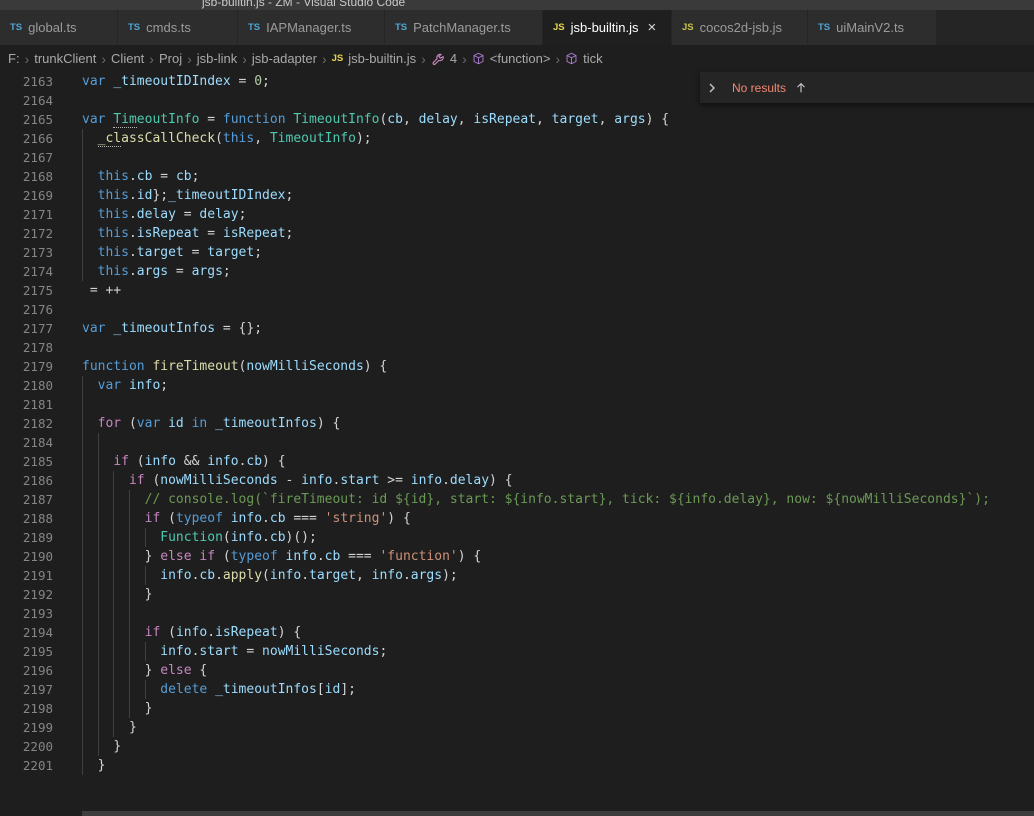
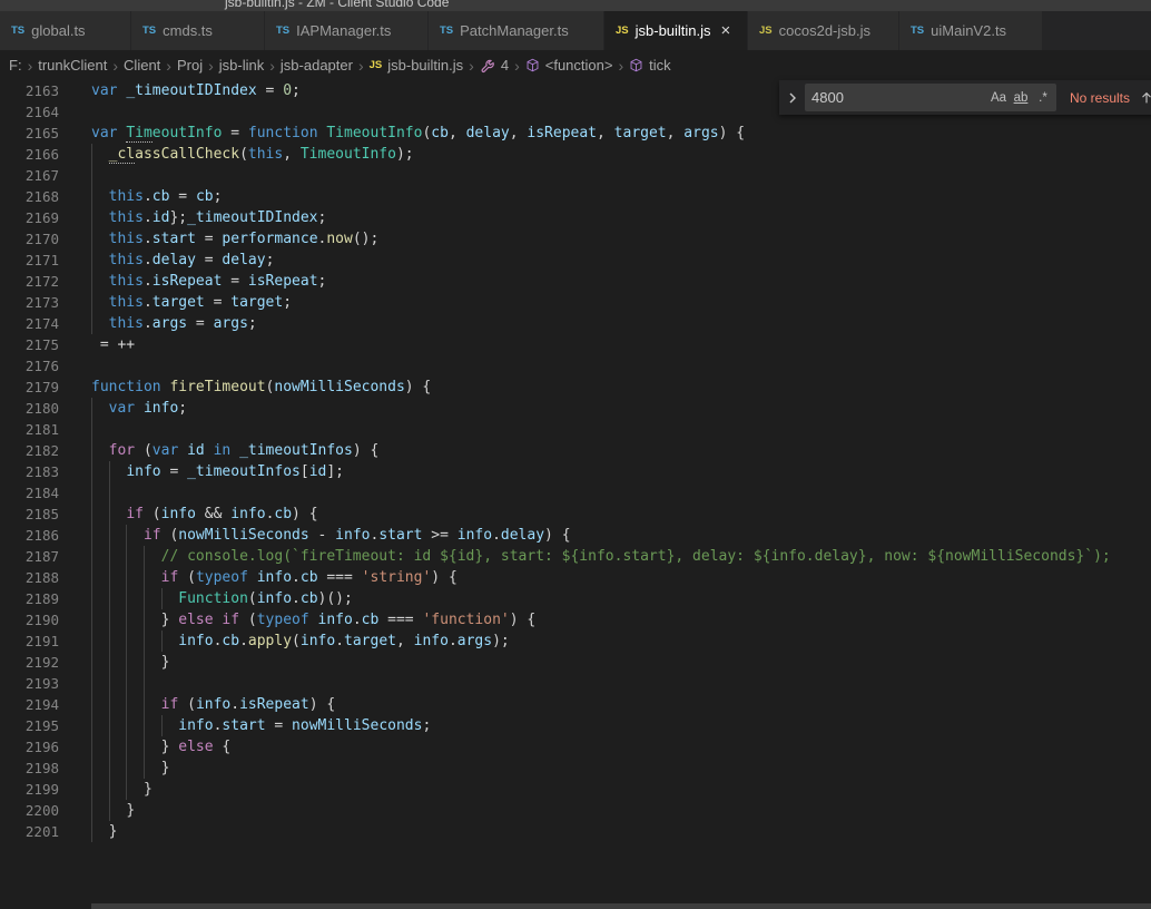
- jsb-builtin.js - ZM - Visual Studio Code
+ jsb-builtin.js - ZM - Client Studio Code
  TS
  global.ts
  TS
  cmds.ts
  TS
  IAPManager.ts
  TS
  PatchManager.ts
  JS
  jsb-builtin.js
  ×
  JS
  cocos2d-jsb.js
  TS
  uiMainV2.ts
  F:
  ›
  trunkClient
  ›
  Client
  ›
  Proj
  ›
  jsb-link
  ›
  jsb-adapter
  ›
  JS
  jsb-builtin.js
  ›
  4
  ›
  <function>
  ›
  tick
  2163
  var _timeoutIDIndex = 0;
  2164
  2165
  var TimeoutInfo = function TimeoutInfo(cb, delay, isRepeat, target, args) {
  2166
  _classCallCheck(this, TimeoutInfo);
  2167
  2168
  this.cb = cb;
  2169
  this.id};_timeoutIDIndex;
+ 2170
+ this.start = performance.now();
  2171
  this.delay = delay;
  2172
  this.isRepeat = isRepeat;
  2173
  this.target = target;
  2174
  this.args = args;
  2175
  = ++
  2176
- 2177
- var _timeoutInfos = {};
- 2178
  2179
  function fireTimeout(nowMilliSeconds) {
  2180
  var info;
  2181
  2182
  for (var id in _timeoutInfos) {
+ 2183
+ info = _timeoutInfos[id];
  2184
  2185
  if (info && info.cb) {
  2186
  if (nowMilliSeconds - info.start >= info.delay) {
  2187
- // console.log(`fireTimeout: id ${id}, start: ${info.start}, tick: ${info.delay}, now: ${nowMilliSeconds}`);
+ // console.log(`fireTimeout: id ${id}, start: ${info.start}, delay: ${info.delay}, now: ${nowMilliSeconds}`);
  2188
  if (typeof info.cb === 'string') {
  2189
  Function(info.cb)();
  2190
  } else if (typeof info.cb === 'function') {
  2191
  info.cb.apply(info.target, info.args);
  2192
  }
  2193
  2194
  if (info.isRepeat) {
  2195
  info.start = nowMilliSeconds;
  2196
  } else {
- 2197
- delete _timeoutInfos[id];
  2198
  }
  2199
  }
  2200
  }
  2201
  }
+ 4800
+ Aa
+ ab
+ .*
  No results
